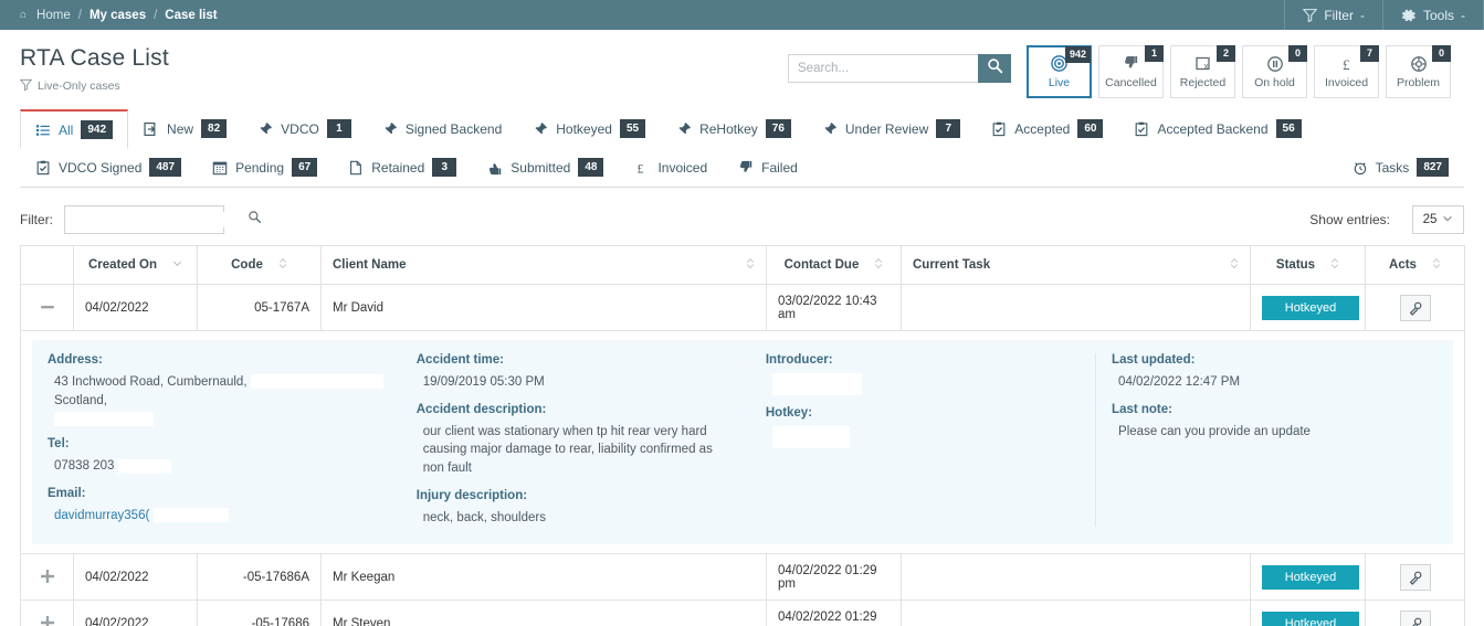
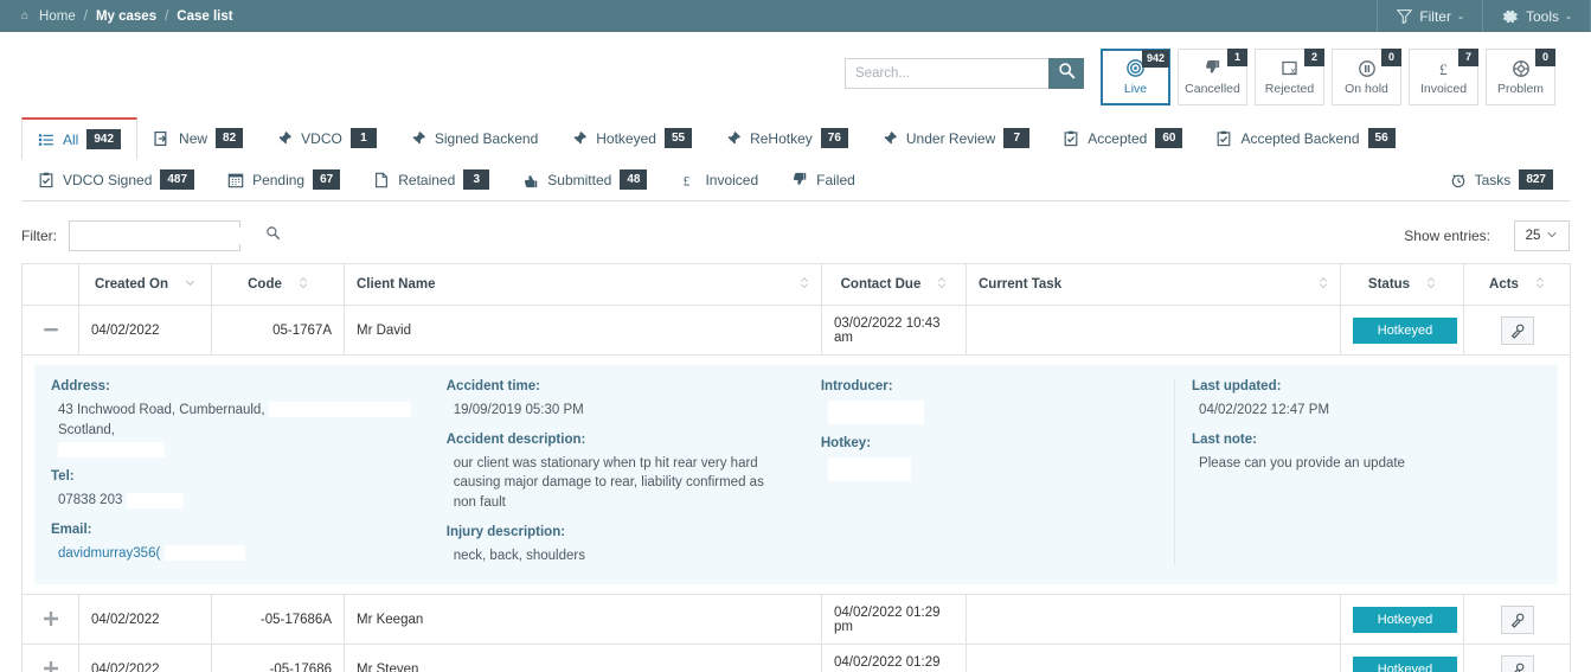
  ⌂
  Home
  /
  My cases
  /
  Case list
  Filter
  -
  Tools
  -
- RTA Case List
- Live-Only cases
  Search...
  942
  Live
  1
  Cancelled
  2
  x
  Rejected
  0
  On hold
  7
  £
  Invoiced
  0
  Problem
  All
  942
  New
  82
  VDCO
  1
  Signed Backend
  Hotkeyed
  55
  ReHotkey
  76
  Under Review
  7
  Accepted
  60
  Accepted Backend
  56
  VDCO Signed
  487
  Pending
  67
  Retained
  3
  Submitted
  48
  £
  Invoiced
  Failed
  Tasks
  827
  Filter:
  Show entries:
  25
  	Created On	Code	Client Name	Contact Due	Current Task	Status	Acts
  	04/02/2022	05-1767A	Mr David	03/02/2022 10:43 am		Hotkeyed
  Address: 43 Inchwood Road, Cumbernauld, Scotland, Tel: 07838 203 Email: davidmurray356( Accident time: 19/09/2019 05:30 PM Accident description: our client was stationary when tp hit rear very hard causing major damage to rear, liability confirmed as non fault Injury description: neck, back, shoulders Introducer: Hotkey: Last updated: 04/02/2022 12:47 PM Last note: Please can you provide an update
  	04/02/2022	-05-17686A	Mr Keegan	04/02/2022 01:29 pm		Hotkeyed
  	04/02/2022	-05-17686	Mr Steven	04/02/2022 01:29		Hotkeyed
